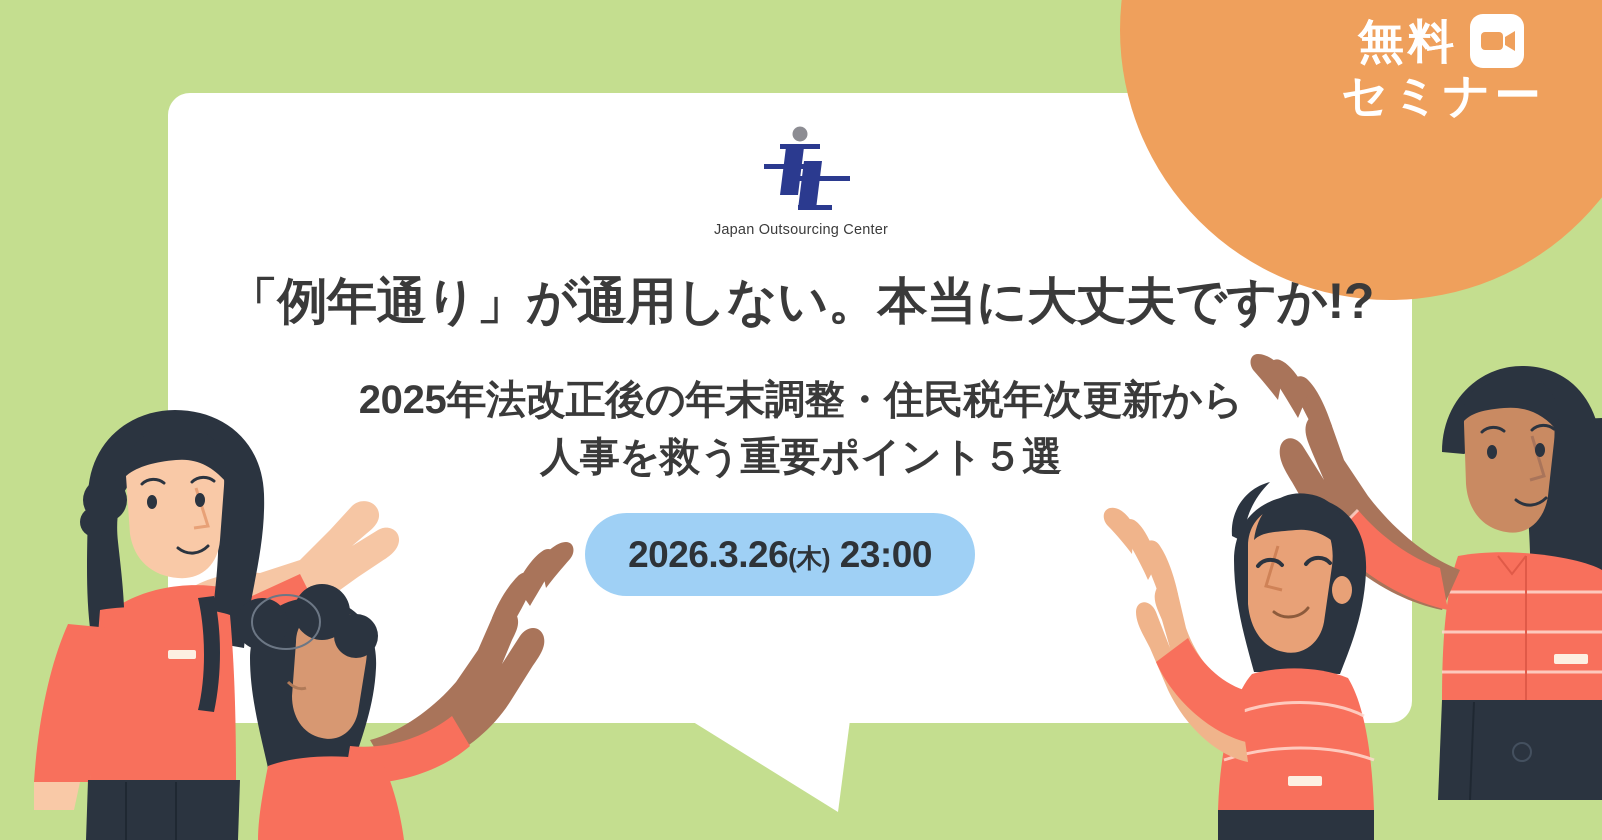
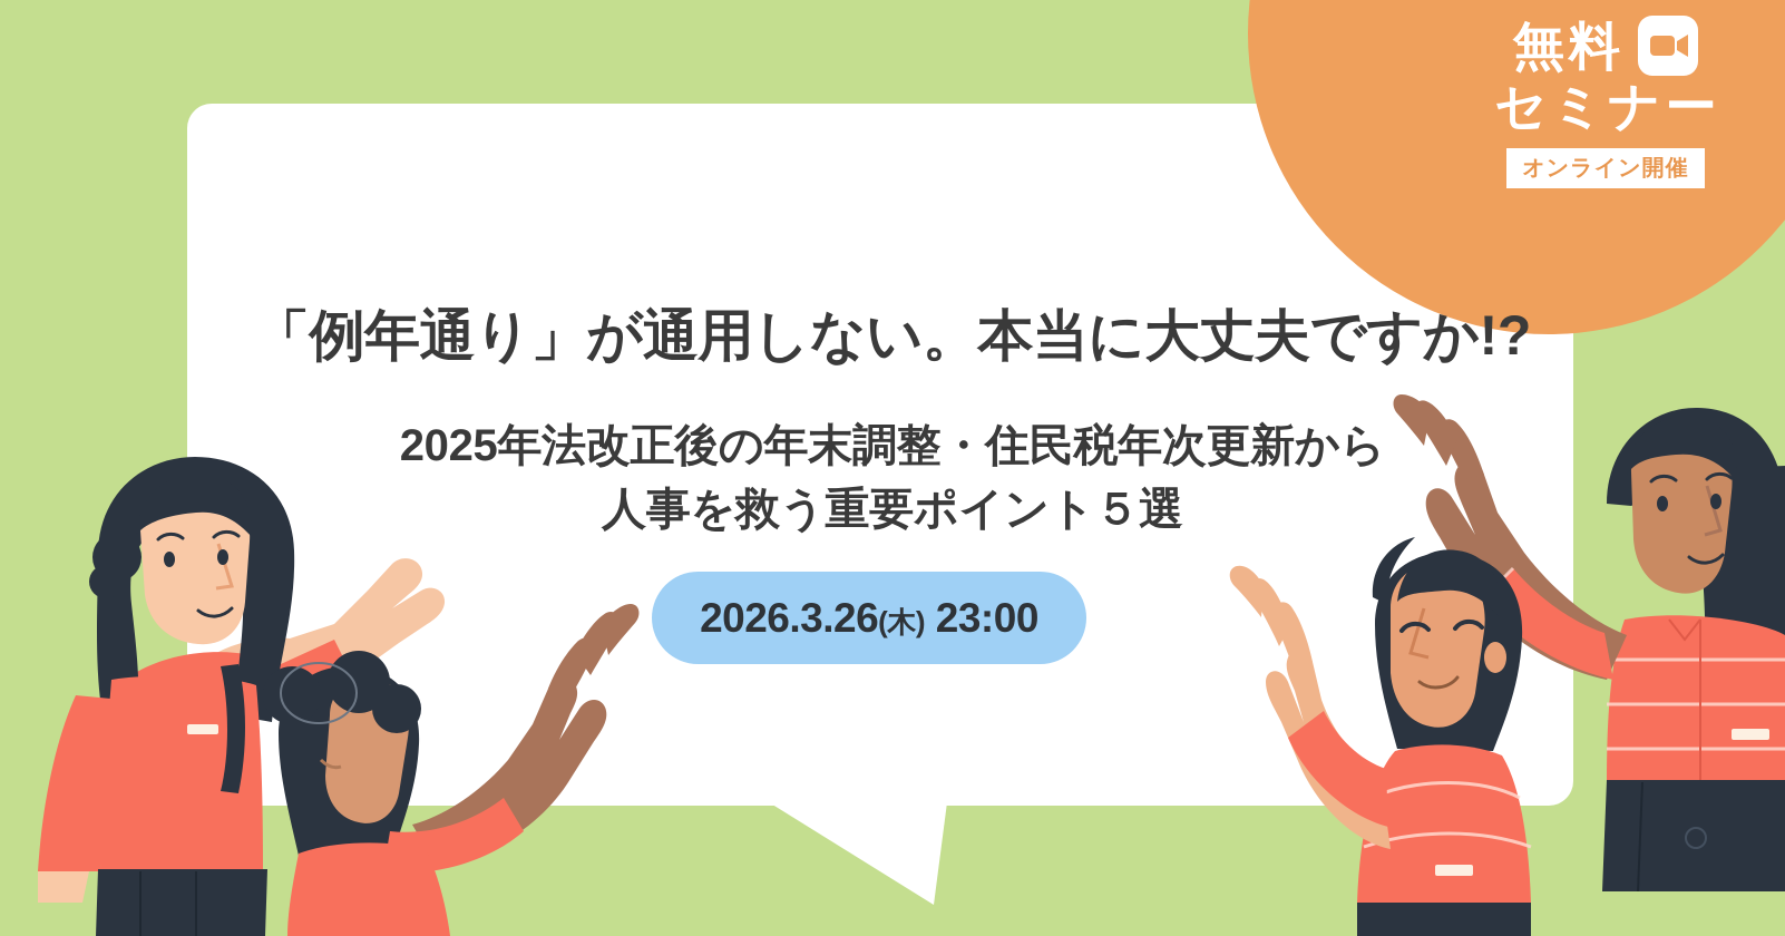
- Japan Outsourcing Center
  「例年通り」が通用しない。本当に大丈夫ですか!?
  2025年法改正後の年末調整・住民税年次更新から
  人事を救う重要ポイント５選
  2026.3.26(木) 23:00
  無料
  セミナー
+ オンライン開催
